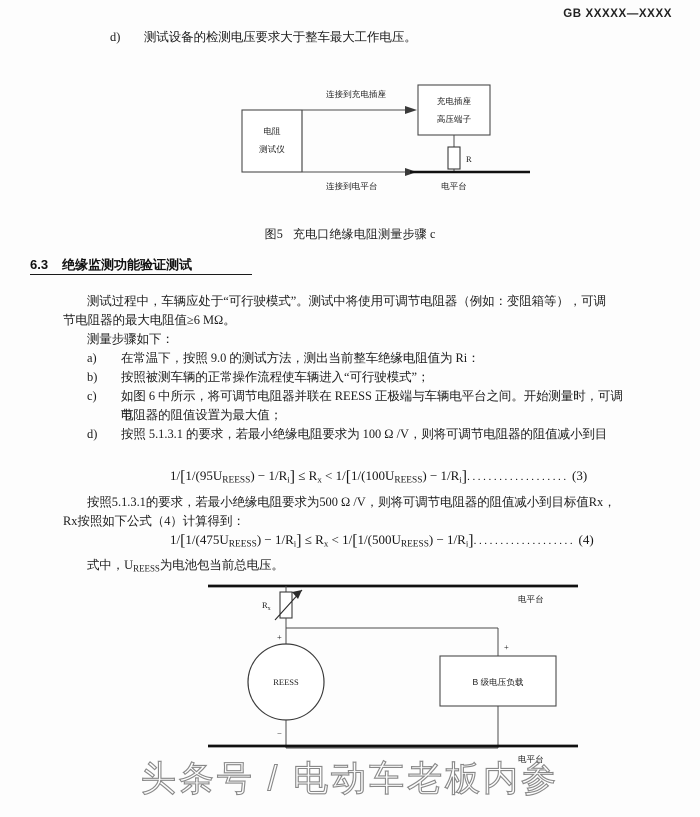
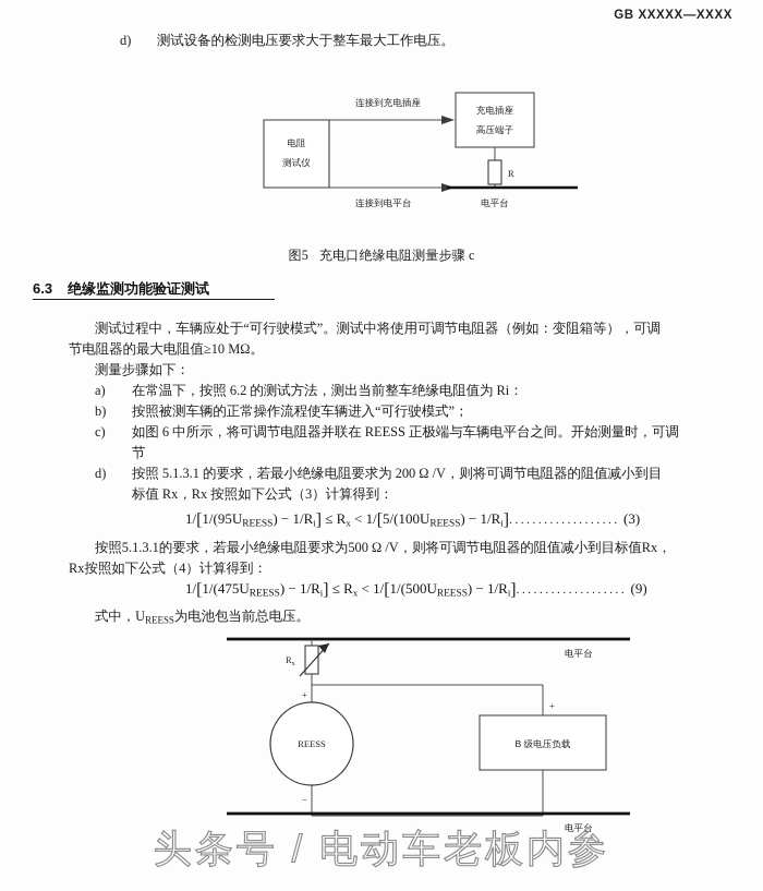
  GB XXXXX—XXXX
  d)
  测试设备的检测电压要求大于整车最大工作电压。
  电阻
  测试仪
  连接到充电插座
  连接到电平台
  充电插座
  高压端子
  R
  电平台
  图5 充电口绝缘电阻测量步骤 c
  6.3 绝缘监测功能验证测试
  测试过程中，车辆应处于“可行驶模式”。测试中将使用可调节电阻器（例如：变阻箱等），可调
- 节电阻器的最大电阻值≥6 MΩ。
+ 节电阻器的最大电阻值≥10 MΩ。
  测量步骤如下：
  a)
- 在常温下，按照 9.0 的测试方法，测出当前整车绝缘电阻值为 Ri：
+ 在常温下，按照 6.2 的测试方法，测出当前整车绝缘电阻值为 Ri：
  b)
  按照被测车辆的正常操作流程使车辆进入“可行驶模式”；
  c)
  如图 6 中所示，将可调节电阻器并联在 REESS 正极端与车辆电平台之间。开始测量时，可调节
- 电阻器的阻值设置为最大值；
  d)
- 按照 5.1.3.1 的要求，若最小绝缘电阻要求为 100 Ω /V，则将可调节电阻器的阻值减小到目
+ 按照 5.1.3.1 的要求，若最小绝缘电阻要求为 200 Ω /V，则将可调节电阻器的阻值减小到目
+ 标值 Rx，Rx 按照如下公式（3）计算得到：
- 1/[1/(95UREESS) − 1/Ri] ≤ Rx < 1/[1/(100UREESS) − 1/Ri]................... (3)
+ 1/[1/(95UREESS) − 1/Ri] ≤ Rx < 1/[5/(100UREESS) − 1/Ri]................... (3)
  按照5.1.3.1的要求，若最小绝缘电阻要求为500 Ω /V，则将可调节电阻器的阻值减小到目标值Rx，
  Rx按照如下公式（4）计算得到：
- 1/[1/(475UREESS) − 1/Ri] ≤ Rx < 1/[1/(500UREESS) − 1/Ri]................... (4)
+ 1/[1/(475UREESS) − 1/Ri] ≤ Rx < 1/[1/(500UREESS) − 1/Ri]................... (9)
  式中，UREESS为电池包当前总电压。
  电平台
  +
  REESS
  −
  B 级电压负载
  +
  电平台
  头条号 / 电动车老板内参
